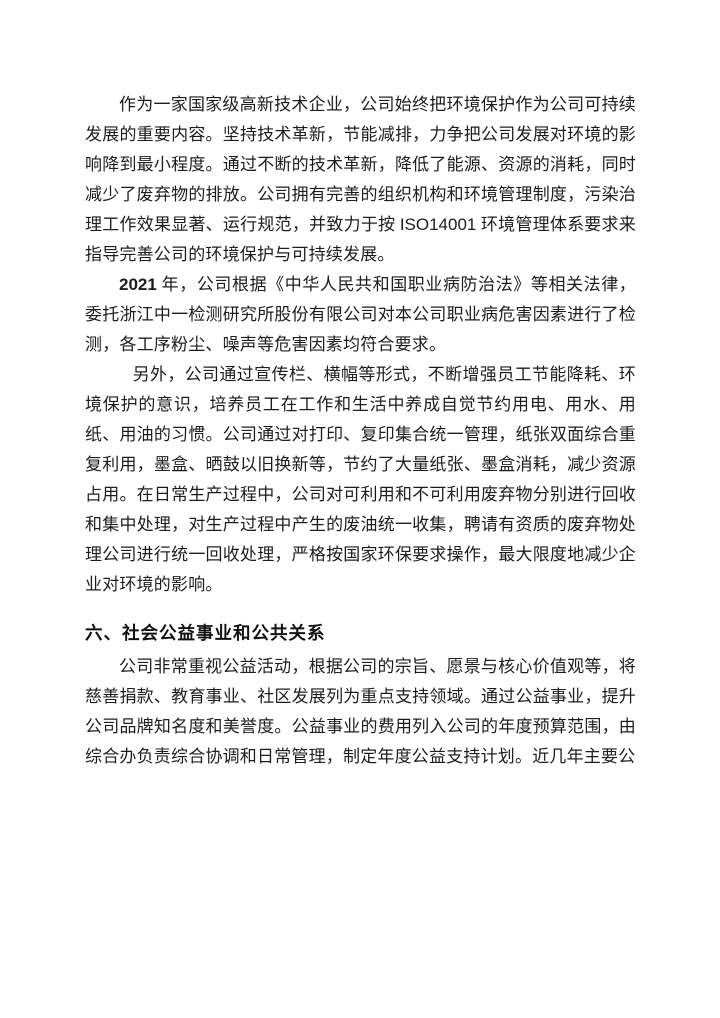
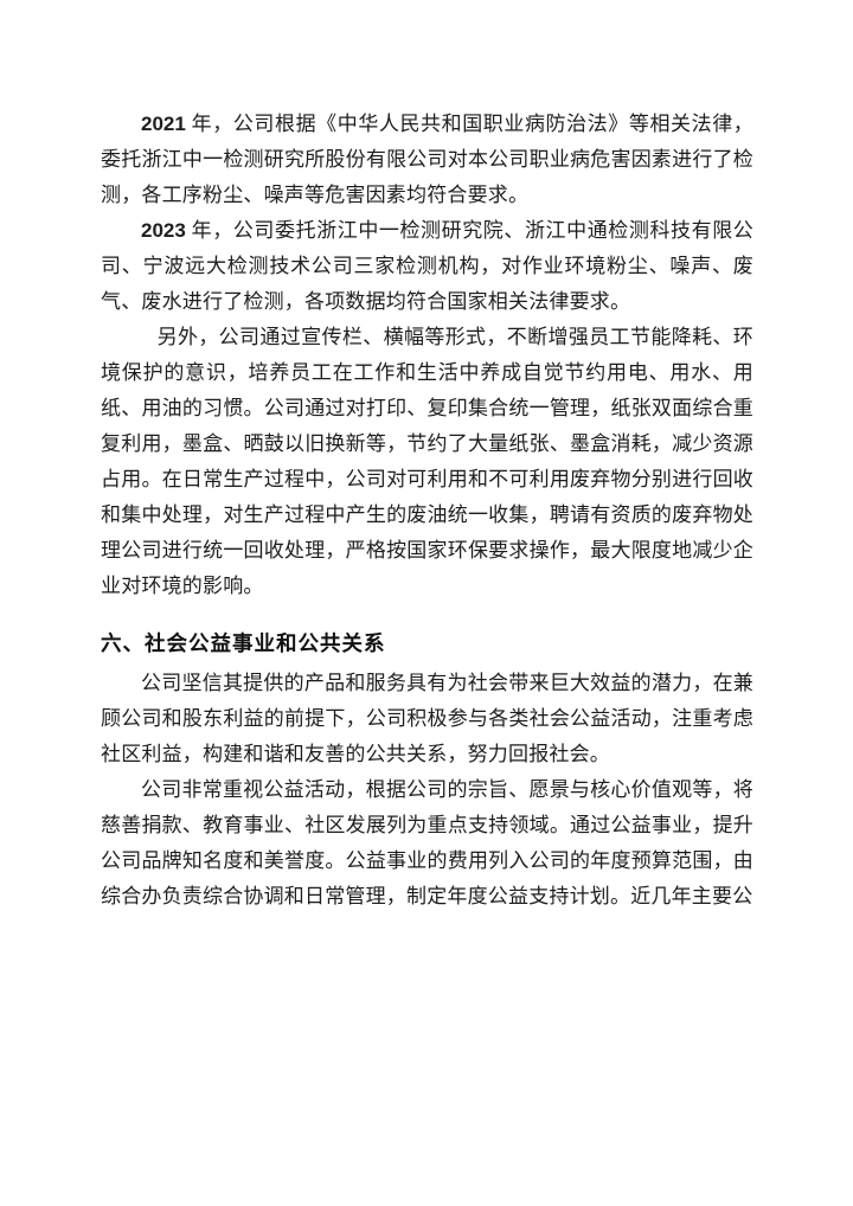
- 作为一家国家级高新技术企业，公司始终把环境保护作为公司可持续发展的重要内容。坚持技术革新，节能减排，力争把公司发展对环境的影响降到最小程度。通过不断的技术革新，降低了能源、资源的消耗，同时减少了废弃物的排放。公司拥有完善的组织机构和环境管理制度，污染治理工作效果显著、运行规范，并致力于按 ISO14001 环境管理体系要求来指导完善公司的环境保护与可持续发展。
  2021 年，公司根据《中华人民共和国职业病防治法》等相关法律，委托浙江中一检测研究所股份有限公司对本公司职业病危害因素进行了检测，各工序粉尘、噪声等危害因素均符合要求。
+ 2023 年，公司委托浙江中一检测研究院、浙江中通检测科技有限公司、宁波远大检测技术公司三家检测机构，对作业环境粉尘、噪声、废气、废水进行了检测，各项数据均符合国家相关法律要求。
  另外，公司通过宣传栏、横幅等形式，不断增强员工节能降耗、环境保护的意识，培养员工在工作和生活中养成自觉节约用电、用水、用纸、用油的习惯。公司通过对打印、复印集合统一管理，纸张双面综合重复利用，墨盒、晒鼓以旧换新等，节约了大量纸张、墨盒消耗，减少资源占用。在日常生产过程中，公司对可利用和不可利用废弃物分别进行回收和集中处理，对生产过程中产生的废油统一收集，聘请有资质的废弃物处理公司进行统一回收处理，严格按国家环保要求操作，最大限度地减少企业对环境的影响。
  六、社会公益事业和公共关系
+ 公司坚信其提供的产品和服务具有为社会带来巨大效益的潜力，在兼顾公司和股东利益的前提下，公司积极参与各类社会公益活动，注重考虑社区利益，构建和谐和友善的公共关系，努力回报社会。
  公司非常重视公益活动，根据公司的宗旨、愿景与核心价值观等，将慈善捐款、教育事业、社区发展列为重点支持领域。通过公益事业，提升公司品牌知名度和美誉度。公益事业的费用列入公司的年度预算范围，由综合办负责综合协调和日常管理，制定年度公益支持计划。近几年主要公
